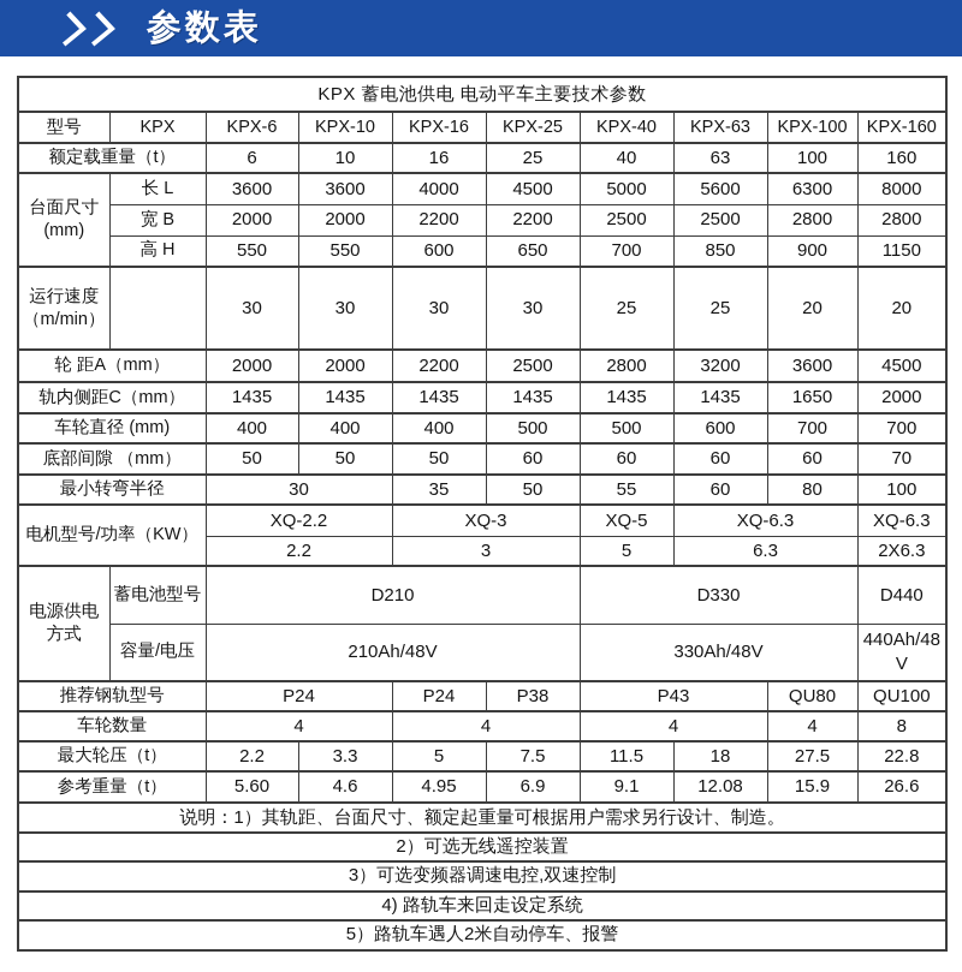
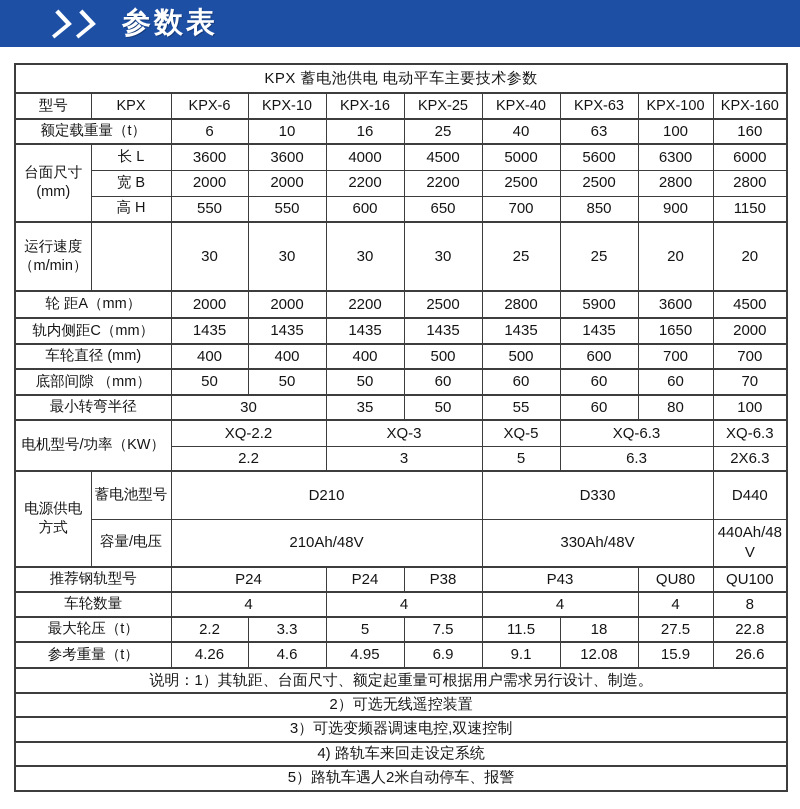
  参数表
  KPX 蓄电池供电 电动平车主要技术参数
  型号	KPX	KPX-6	KPX-10	KPX-16	KPX-25	KPX-40	KPX-63	KPX-100	KPX-160
  额定载重量（t）	6	10	16	25	40	63	100	160
- 台面尺寸 (mm)	长 L	3600	3600	4000	4500	5000	5600	6300	8000
+ 台面尺寸 (mm)	长 L	3600	3600	4000	4500	5000	5600	6300	6000
  宽 B	2000	2000	2200	2200	2500	2500	2800	2800
  高 H	550	550	600	650	700	850	900	1150
  运行速度（m/min）		30	30	30	30	25	25	20	20
- 轮 距A（mm）	2000	2000	2200	2500	2800	3200	3600	4500
+ 轮 距A（mm）	2000	2000	2200	2500	2800	5900	3600	4500
  轨内侧距C（mm）	1435	1435	1435	1435	1435	1435	1650	2000
  车轮直径 (mm)	400	400	400	500	500	600	700	700
  底部间隙 （mm）	50	50	50	60	60	60	60	70
  最小转弯半径	30	35	50	55	60	80	100
  电机型号/功率（KW）	XQ-2.2	XQ-3	XQ-5	XQ-6.3	XQ-6.3
  2.2	3	5	6.3	2X6.3
  电源供电方式	蓄电池型号	D210	D330	D440
  容量/电压	210Ah/48V	330Ah/48V	440Ah/48V
  推荐钢轨型号	P24	P24	P38	P43	QU80	QU100
  车轮数量	4	4	4	4	8
  最大轮压（t）	2.2	3.3	5	7.5	11.5	18	27.5	22.8
- 参考重量（t）	5.60	4.6	4.95	6.9	9.1	12.08	15.9	26.6
+ 参考重量（t）	4.26	4.6	4.95	6.9	9.1	12.08	15.9	26.6
  说明：1）其轨距、台面尺寸、额定起重量可根据用户需求另行设计、制造。
  2）可选无线遥控装置
  3）可选变频器调速电控,双速控制
  4) 路轨车来回走设定系统
  5）路轨车遇人2米自动停车、报警
